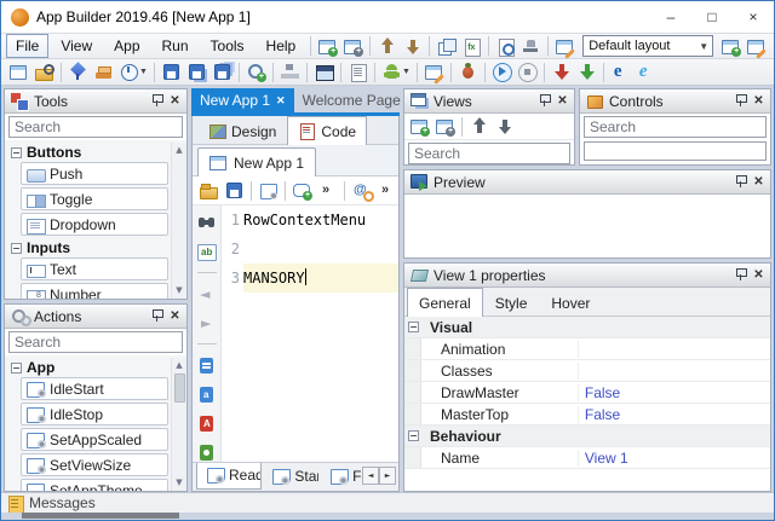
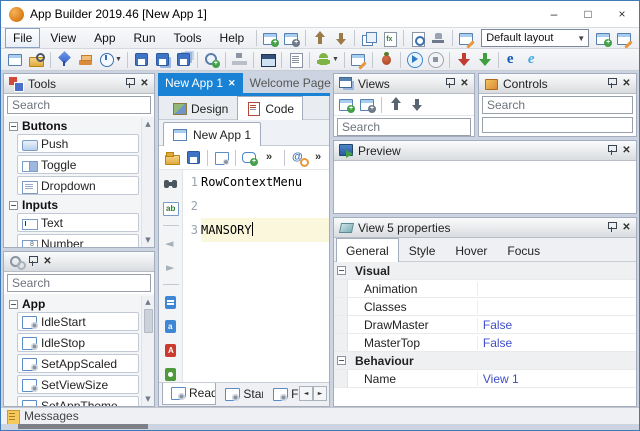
  App Builder 2019.46 [New App 1]
  –
  □
  ×
  File
  View
  App
  Run
  Tools
  Help
  Default layout
  ▼
  Tools
  ✕
  Search
  −
  Buttons
  Push
  Toggle
  Dropdown
  −
  Inputs
  Text
  Number
  ▲
  ▼
- Actions
  ✕
  Search
  −
  App
  IdleStart
  IdleStop
  SetAppScaled
  SetViewSize
  SetAppTheme
  ▲
  ▼
  New App 1
  ✕
  Welcome Page
  Design
  Code
  New App 1
  1
  2
  3
  RowContextMenu
  MANSORY
  Read
  F
  Views
  ✕
  Search
  Controls
  ✕
  Search
  Preview
  ✕
- View 1 properties
+ View 5 properties
  ✕
  General
  Style
  Hover
+ Focus
  −
  Visual
  Animation
  Classes
  DrawMaster
  False
  MasterTop
  False
  −
  Behaviour
  Name
  View 1
  Messages
